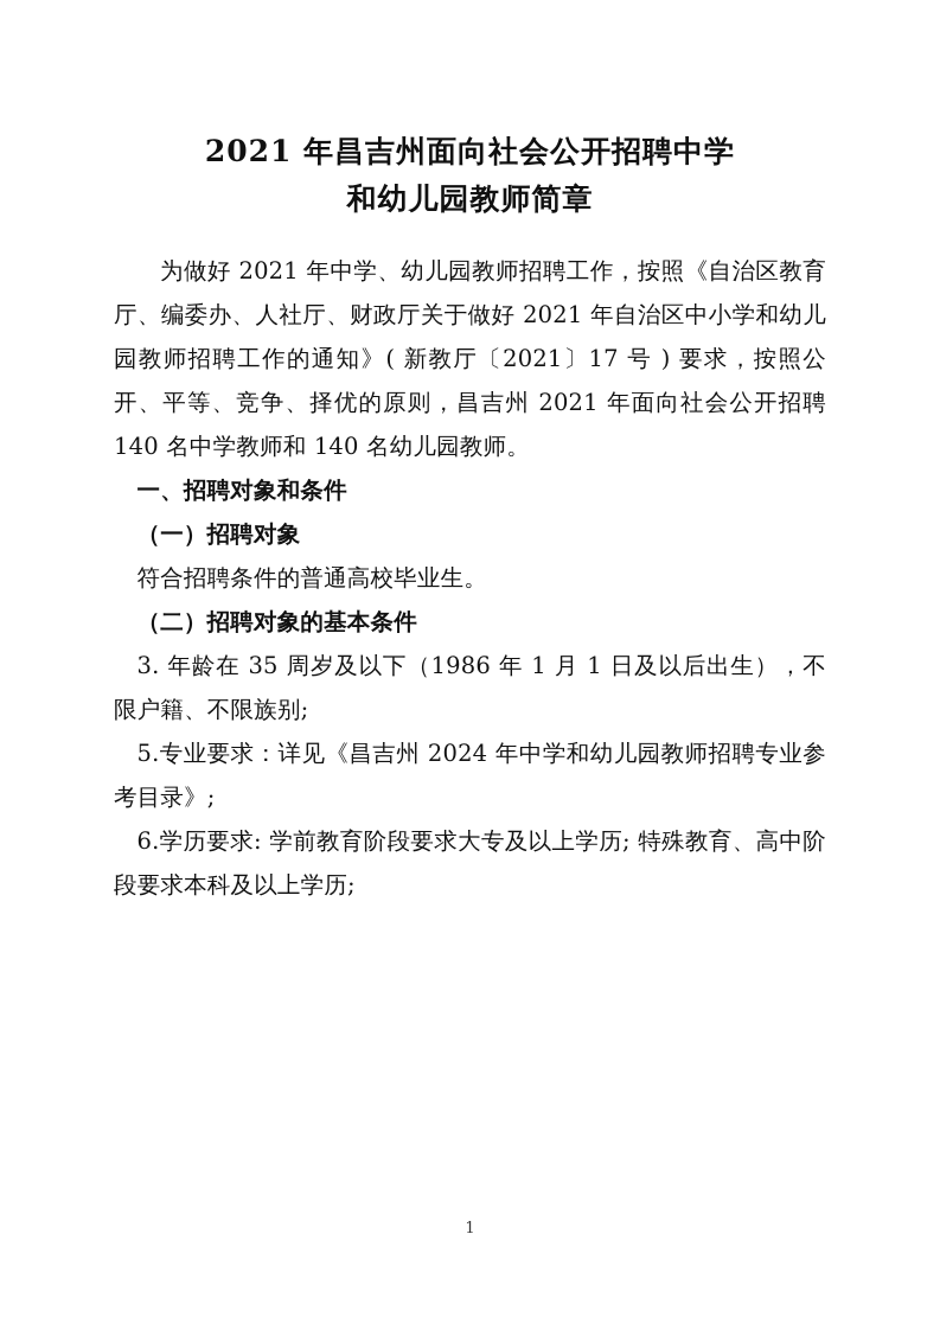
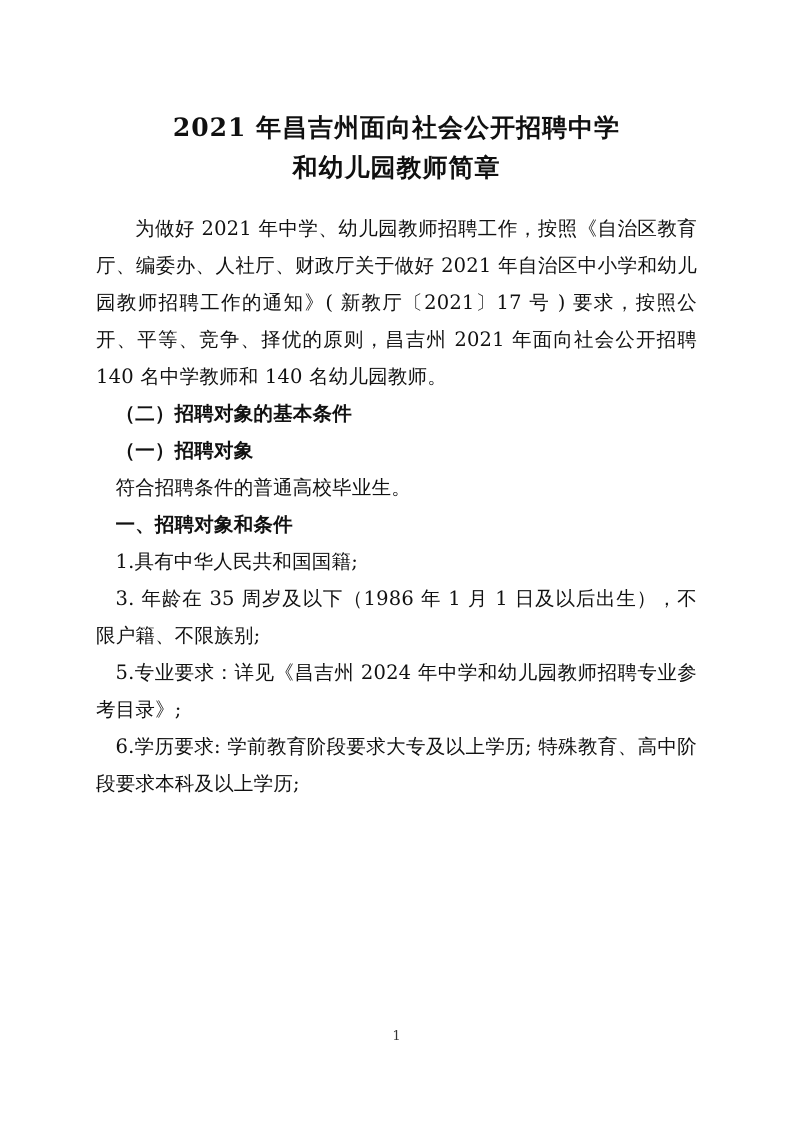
  2021 年昌吉州面向社会公开招聘中学
  和幼儿园教师简章
  为做好 2021 年中学、幼儿园教师招聘工作，按照《自治区教育厅、编委办、人社厅、财政厅关于做好 2021 年自治区中小学和幼儿园教师招聘工作的通知》( 新教厅〔2021〕17 号 ) 要求，按照公开、平等、竞争、择优的原则，昌吉州 2021 年面向社会公开招聘 140 名中学教师和 140 名幼儿园教师。
- 一、招聘对象和条件
+ （二）招聘对象的基本条件
  （一）招聘对象
  符合招聘条件的普通高校毕业生。
- （二）招聘对象的基本条件
+ 一、招聘对象和条件
+ 1.具有中华人民共和国国籍;
  3. 年龄在 35 周岁及以下（1986 年 1 月 1 日及以后出生），不限户籍、不限族别;
  5.专业要求：详见《昌吉州 2024 年中学和幼儿园教师招聘专业参考目录》;
  6.学历要求: 学前教育阶段要求大专及以上学历; 特殊教育、高中阶段要求本科及以上学历;
  1
